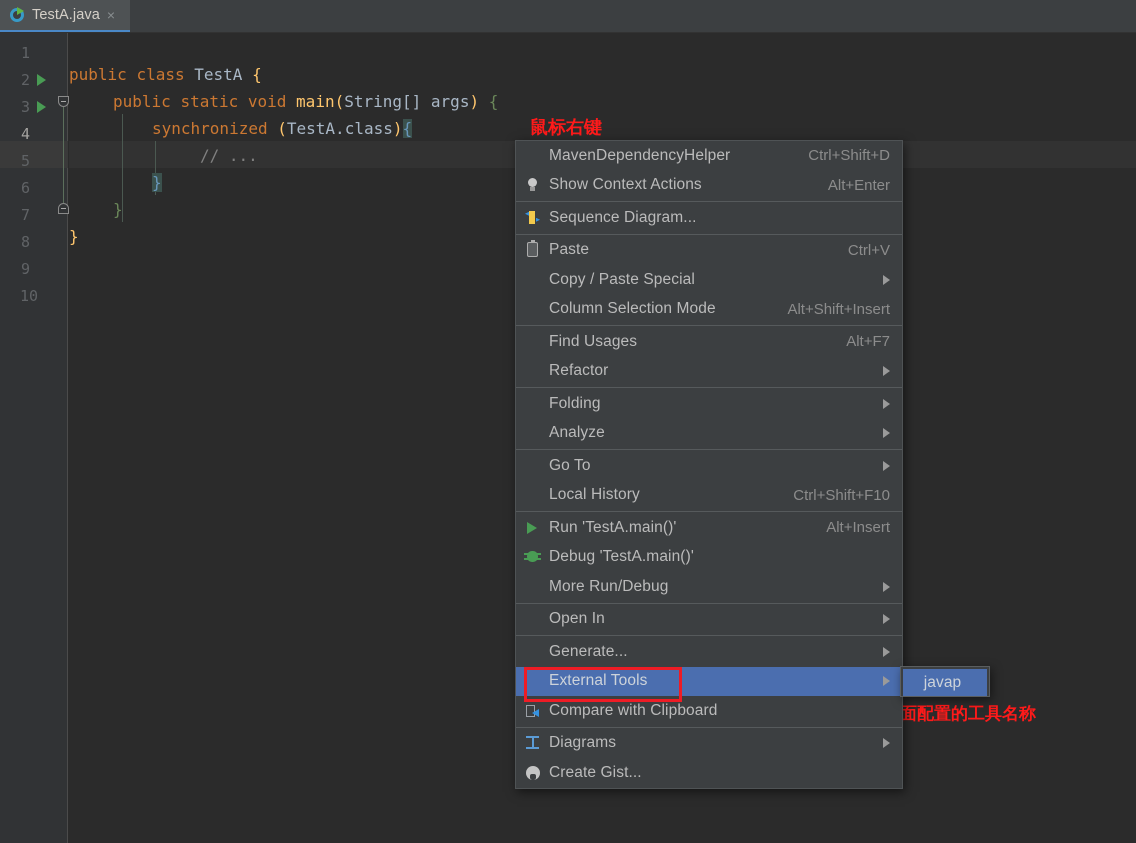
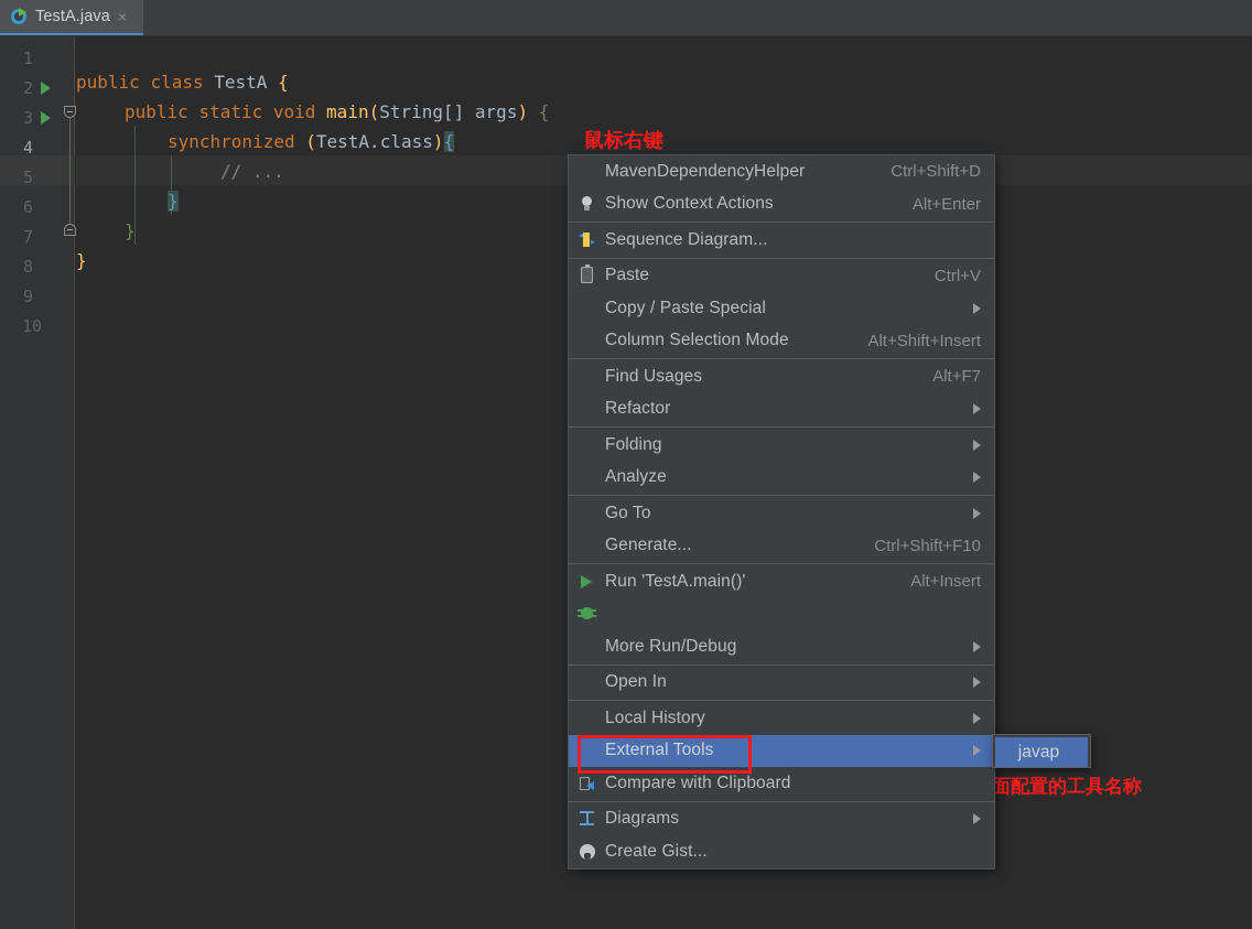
  TestA.java
  ×
  1
  2
  3
  4
  5
  6
  7
  8
  9
  10
  public
  class
  TestA
  {
  public
  static
  void
  main
  (
  String[]
  args
  )
  {
  synchronized
  (
  TestA
  .
  class
  )
  {
  // ...
  }
  }
  }
  鼠标右键
  面配置的工具名称
  MavenDependencyHelper
  Ctrl+Shift+D
  Show Context Actions
  Alt+Enter
  Sequence Diagram...
  Paste
  Ctrl+V
  Copy / Paste Special
  Column Selection Mode
  Alt+Shift+Insert
  Find Usages
  Alt+F7
  Refactor
  Folding
  Analyze
  Go To
- Local History
+ Generate...
  Ctrl+Shift+F10
  Run 'TestA.main()'
  Alt+Insert
- Debug 'TestA.main()'
  More Run/Debug
  Open In
- Generate...
+ Local History
  External Tools
  Compare with Clipboard
  Diagrams
  Create Gist...
  javap
